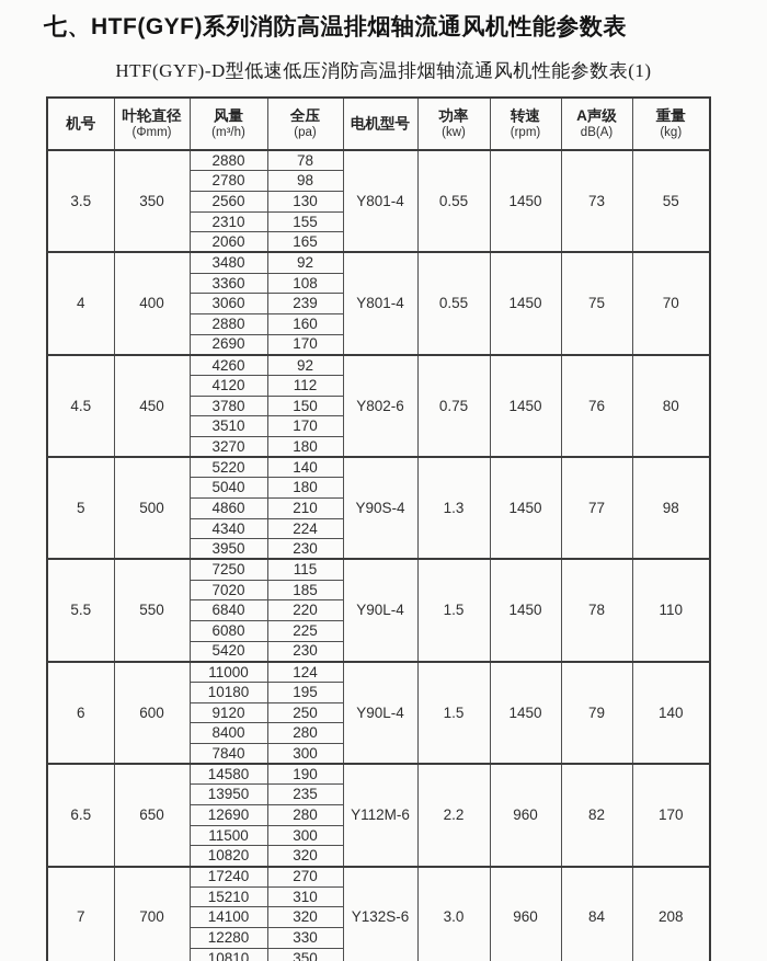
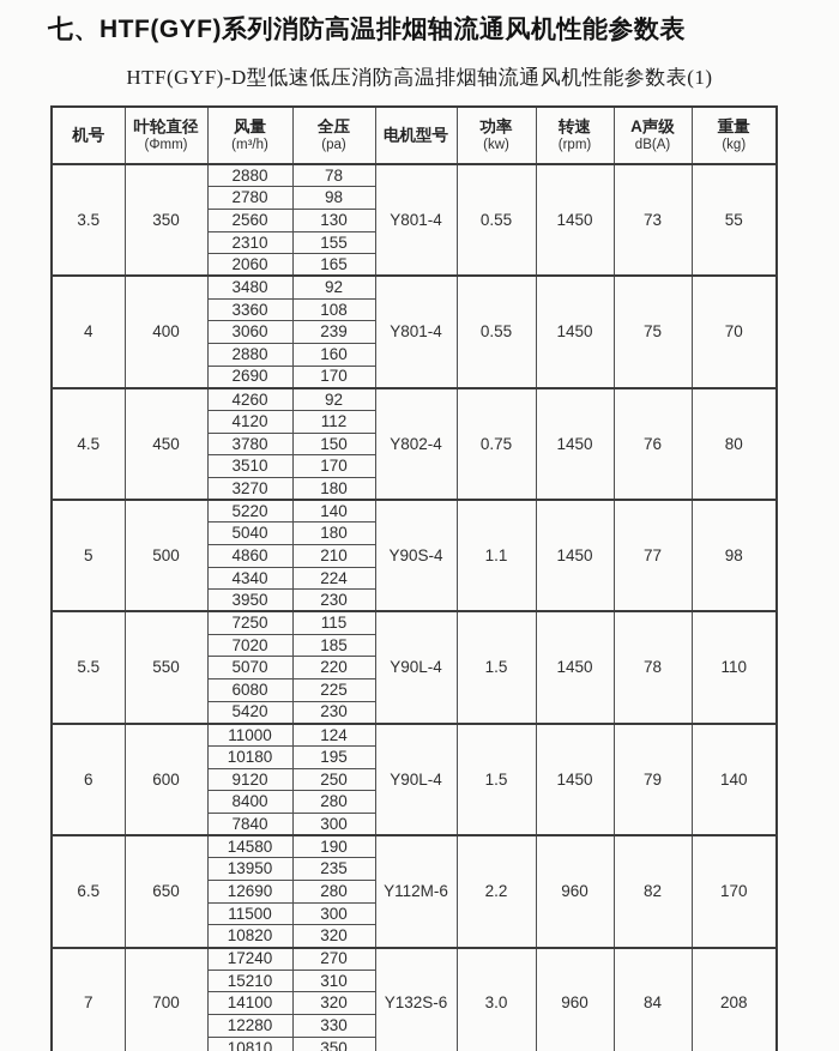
  七、HTF(GYF)系列消防高温排烟轴流通风机性能参数表
  HTF(GYF)-D型低速低压消防高温排烟轴流通风机性能参数表(1)
  机号	叶轮直径(Φmm)	风量(m³/h)	全压(pa)	电机型号	功率(kw)	转速(rpm)	A声级dB(A)	重量(kg)
  3.5	350	2880	78	Y801-4	0.55	1450	73	55
  2780	98
  2560	130
  2310	155
  2060	165
  4	400	3480	92	Y801-4	0.55	1450	75	70
  3360	108
  3060	239
  2880	160
  2690	170
- 4.5	450	4260	92	Y802-6	0.75	1450	76	80
+ 4.5	450	4260	92	Y802-4	0.75	1450	76	80
  4120	112
  3780	150
  3510	170
  3270	180
- 5	500	5220	140	Y90S-4	1.3	1450	77	98
+ 5	500	5220	140	Y90S-4	1.1	1450	77	98
  5040	180
  4860	210
  4340	224
  3950	230
  5.5	550	7250	115	Y90L-4	1.5	1450	78	110
  7020	185
- 6840	220
+ 5070	220
  6080	225
  5420	230
  6	600	11000	124	Y90L-4	1.5	1450	79	140
  10180	195
  9120	250
  8400	280
  7840	300
  6.5	650	14580	190	Y112M-6	2.2	960	82	170
  13950	235
  12690	280
  11500	300
  10820	320
  7	700	17240	270	Y132S-6	3.0	960	84	208
  15210	310
  14100	320
  12280	330
  10810	350
